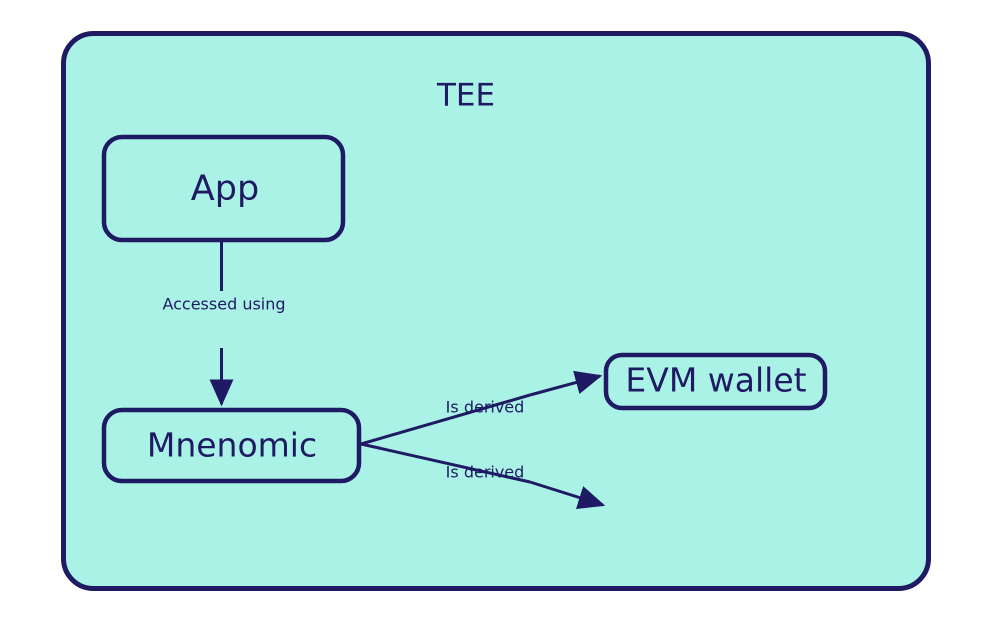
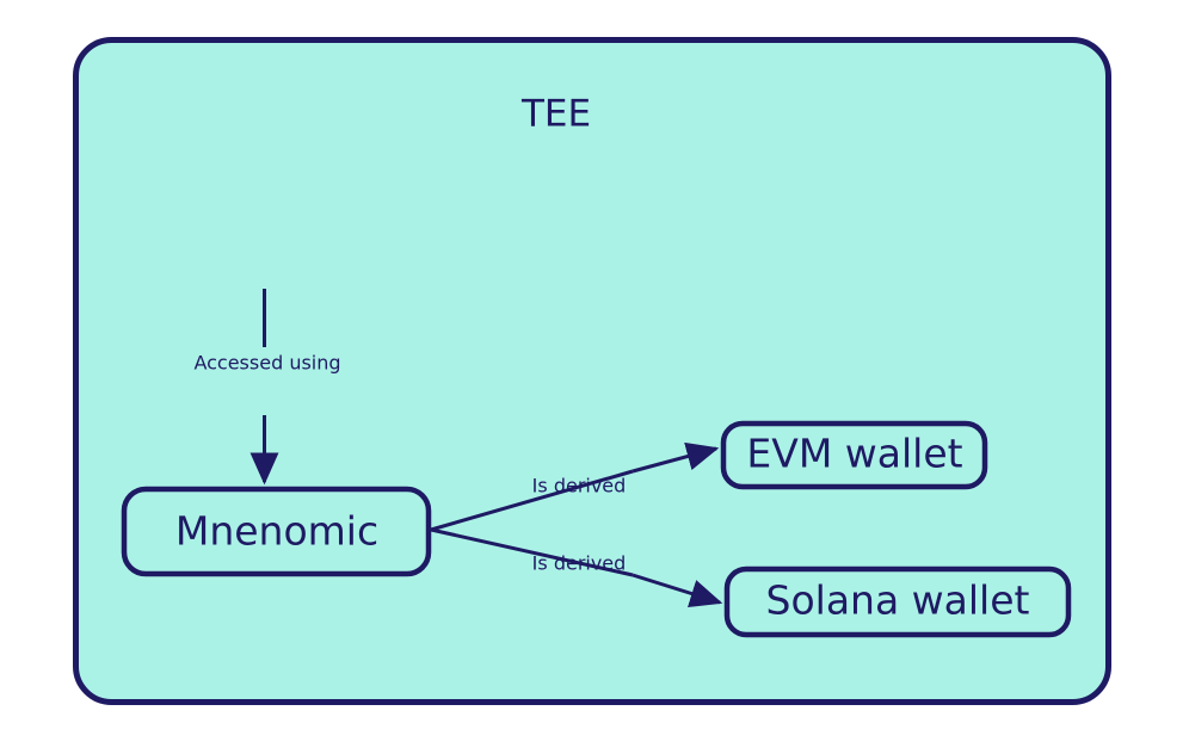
  TEE
  Accessed using
  Is derived
  Is derived
- App
  Mnenomic
  EVM wallet
+ Solana wallet
